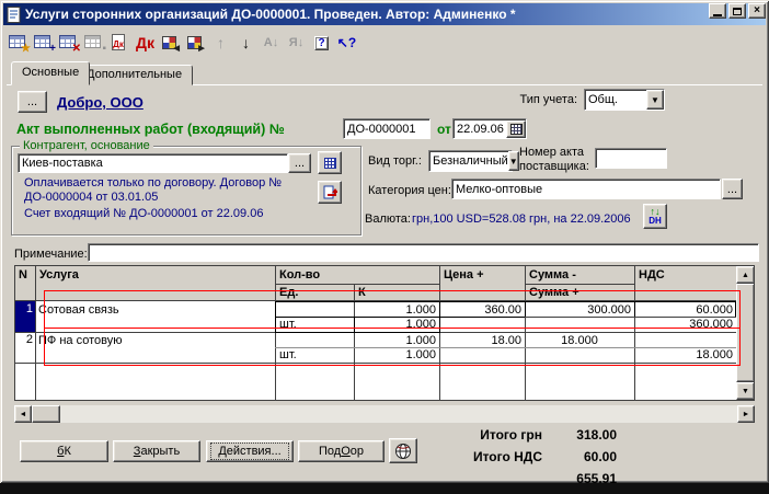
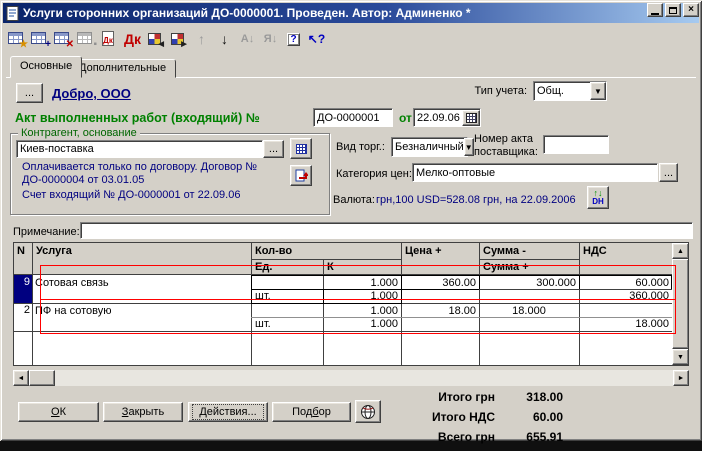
  Услуги сторонних организаций ДО-0000001. Проведен. Автор: Админенко *
  ×
  ★
  +
  ✕
  ▪
  Дк
  Дк
  ◄
  ►
  ↑
  ↓
  А↓
  Я↓
  ?
  ↖?
  Основные
  Дополнительные
  ...
  Добро, ООО
  Тип учета:
  Общ.
  ▼
  Акт выполненных работ (входящий) №
  ДО-0000001
  от
  22.09.06
  Контрагент, основание
  Киев-поставка
  ...
  Оплачивается только по договору. Договор № ДО-0000004 от 03.01.05
  Счет входящий № ДО-0000001 от 22.09.06
  Вид торг.:
  Безналичный
  ▼
  Номер акта
  поставщика:
  Категория цен:
  Мелко-оптовые
  ...
  Валюта:
  грн,100 USD=528.08 грн, на 22.09.2006
  ↑↓
  DH
  Примечание:
  N
  Услуга
  Кол-во
  Ед.
  К
  Цена +
  Сумма -
  Сумма +
  НДС
- 1
+ 9
  Сотовая связь
  1.000
  360.00
  300.000
  60.000
  шт.
  1.000
  360.000
  2
  ПФ на сотовую
  1.000
  18.00
  18.000
  шт.
  1.000
  18.000
- бК
+ ОК
  Закрыть
  Действия...
- ПодОор
+ Подбор
  Итого грн
  318.00
  Итого НДС
  60.00
+ Всего грн
  655.91
